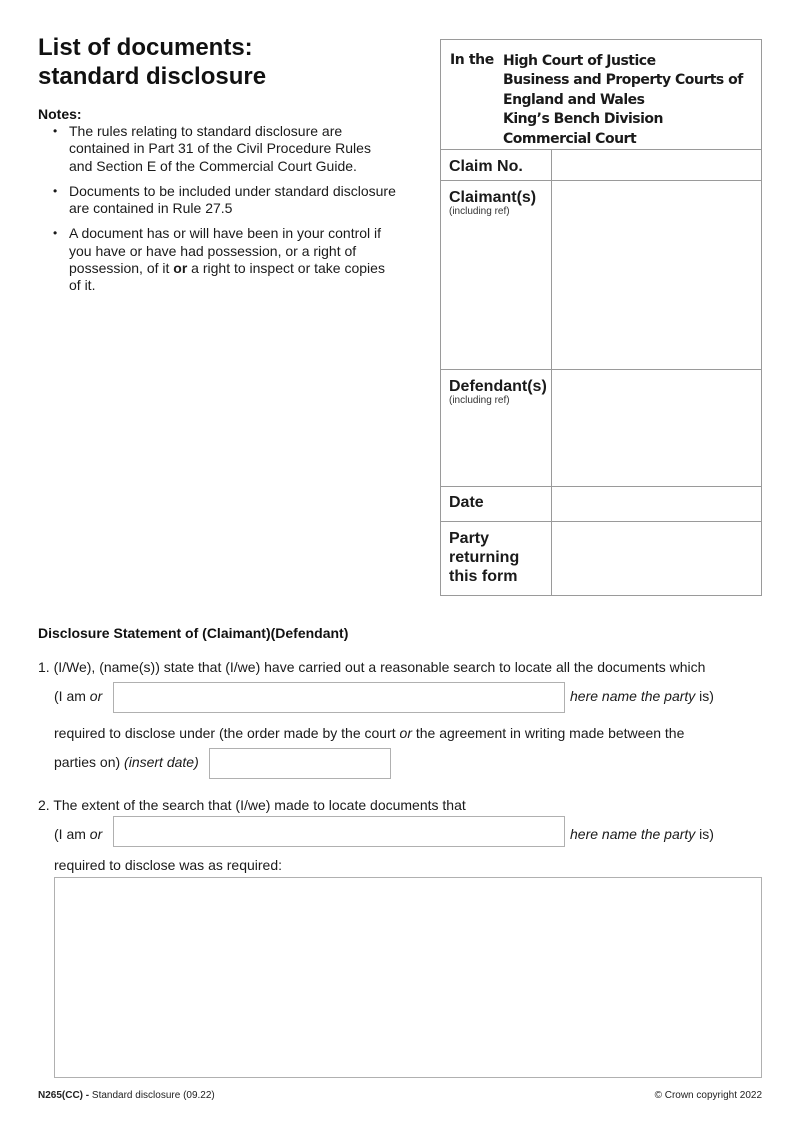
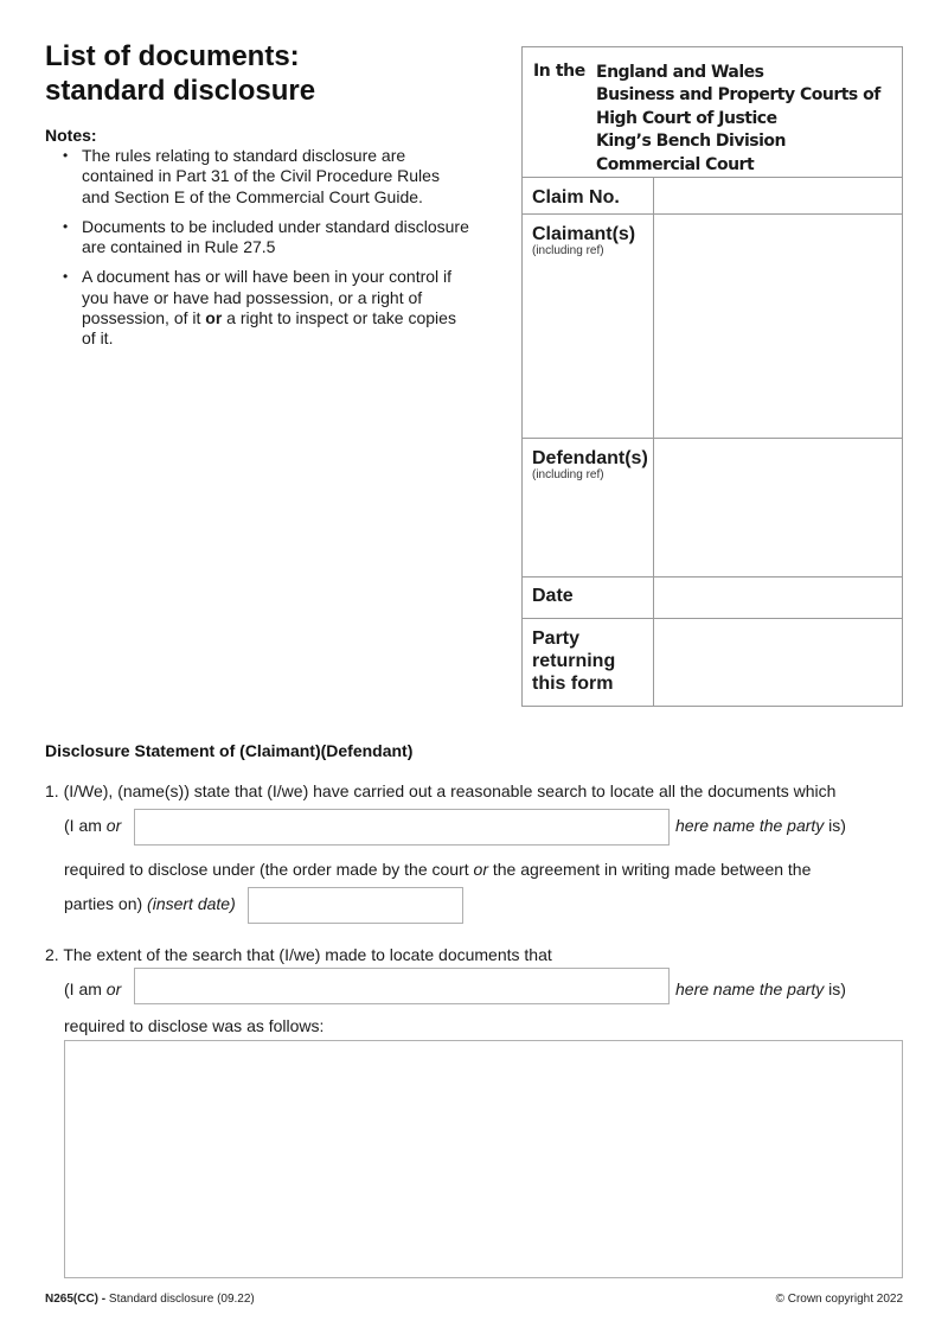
  List of documents:
  standard disclosure
  Notes:
  The rules relating to standard disclosure are contained in Part 31 of the Civil Procedure Rules and Section E of the Commercial Court Guide.
  Documents to be included under standard disclosure are contained in Rule 27.5
  A document has or will have been in your control if you have or have had possession, or a right of possession, of it or a right to inspect or take copies of it.
  In the
- High Court of Justice
+ England and Wales
  Business and Property Courts of
- England and Wales
+ High Court of Justice
  King’s Bench Division
  Commercial Court
  Claim No.
  Claimant(s)
  (including ref)
  Defendant(s)
  (including ref)
  Date
  Party returning this form
  Disclosure Statement of (Claimant)(Defendant)
  1. (I/We), (name(s)) state that (I/we) have carried out a reasonable search to locate all the documents which
  (I am or
  here name the party is)
  required to disclose under (the order made by the court or the agreement in writing made between the
  parties on) (insert date)
  2. The extent of the search that (I/we) made to locate documents that
  (I am or
  here name the party is)
- required to disclose was as required:
+ required to disclose was as follows:
  N265(CC) - Standard disclosure (09.22)
  © Crown copyright 2022
